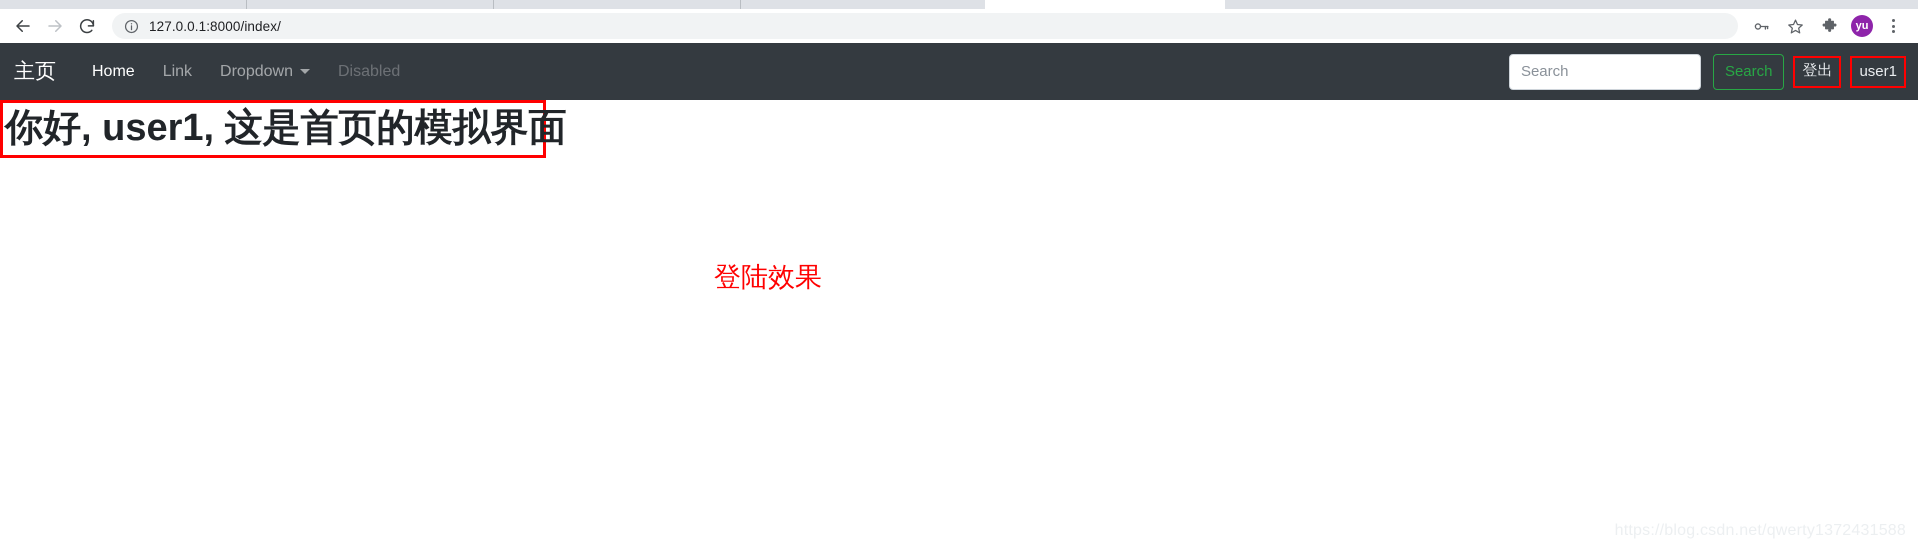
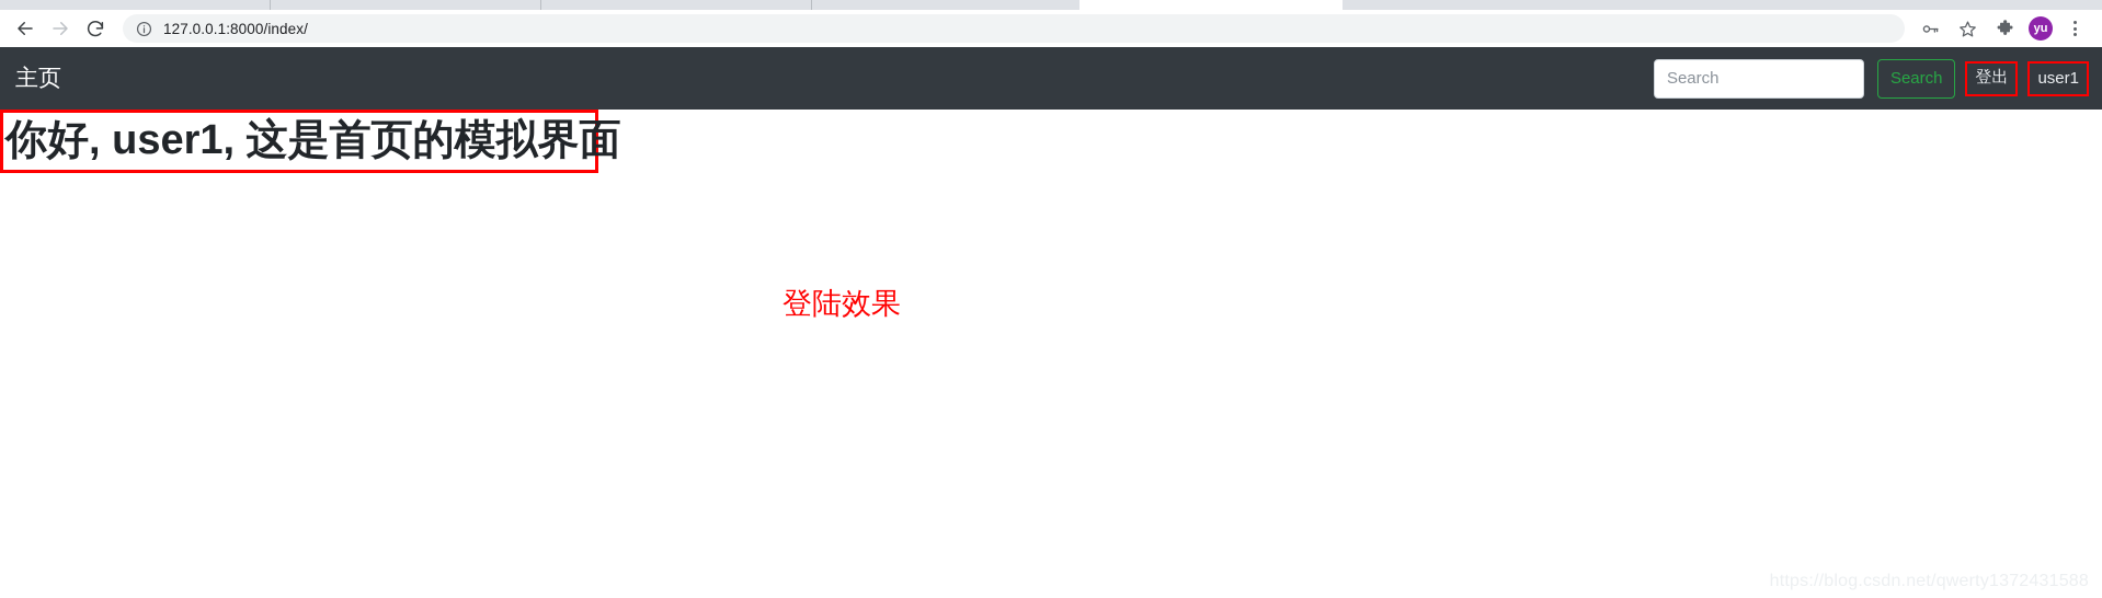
  127.0.0.1:8000/index/
  yu
  主页
- Home
- Link
- Dropdown
- Disabled
  Search
  Search
  登出
  user1
  你好, user1, 这是首页的模拟界面
  登陆效果
